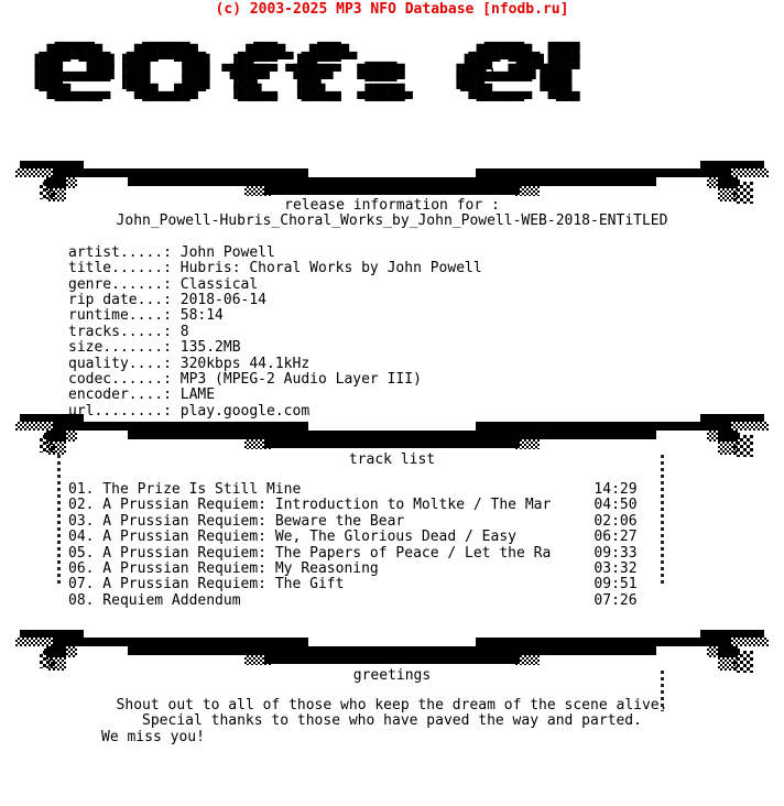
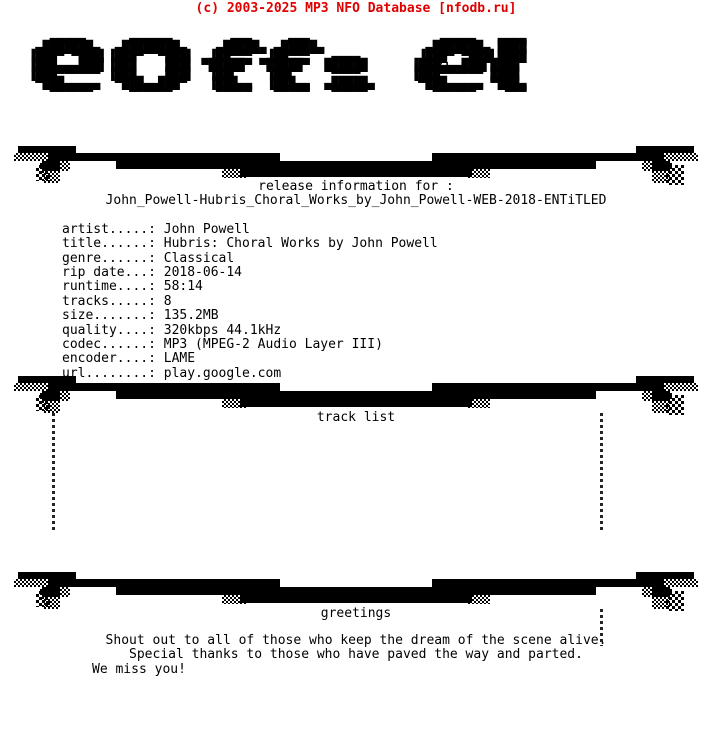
  (c) 2003-2025 MP3 NFO Database [nfodb.ru]
  ▄▄▄▄▄ ▄▄▄▄▄▄ ▄▄▄ ▄▄▄ ▄▄▄▄▄ ▄▄▄▄
  ▄███████▄ ▄████████▄ ▄█████▄ ▄█████▄ ▄███████▄ ████
  ▐███▀ ▀███▌▐███▀ ▀███▌ ▐██▀▀▀ ▐██▀▀▀ ▄▄▄▄ ▐███▀ ▀███▌████
  ▐███▄▄▄███▌▐███ ███▌ ▀█████▀ ▀█████▀ ██████ ▐███▄▄▄███▌████
  ▐███▀▀▀▀▀▀ ▐███ ███▌ ▐██▌ ▐██▌ ▀▀▀▀ ▐███▀▀▀▀▀▀ ████
  ▀███▄▄▄▄▄ ▀███▄▄███▀ ▐███▄▄ ▐███▄▄ ▄█████▄ ▀███▄▄▄▄▄ ▀███▄
  ▀▀▀▀▀▀ ▀▀▀▀▀▀ ▀▀▀▀▀ ▀▀▀▀▀ ▀▀▀▀▀ ▀▀▀▀▀▀ ▀▀▀
  hX!
  release information for :
  John_Powell-Hubris_Choral_Works_by_John_Powell-WEB-2018-ENTiTLED
  artist.....: John Powell
  title......: Hubris: Choral Works by John Powell
  genre......: Classical
  rip date...: 2018-06-14
  runtime....: 58:14
  tracks.....: 8
  size.......: 135.2MB
  quality....: 320kbps 44.1kHz
  codec......: MP3 (MPEG-2 Audio Layer III)
  encoder....: LAME
  url........: play.google.com
  track list
- 01. The Prize Is Still Mine 14:29
- 02. A Prussian Requiem: Introduction to Moltke / The Mar 04:50
- 03. A Prussian Requiem: Beware the Bear 02:06
- 04. A Prussian Requiem: We, The Glorious Dead / Easy 06:27
- 05. A Prussian Requiem: The Papers of Peace / Let the Ra 09:33
- 06. A Prussian Requiem: My Reasoning 03:32
- 07. A Prussian Requiem: The Gift 09:51
- 08. Requiem Addendum 07:26
  greetings
  Shout out to all of those who keep the dream of the scene alive.
  Special thanks to those who have paved the way and parted.
  We miss you!
